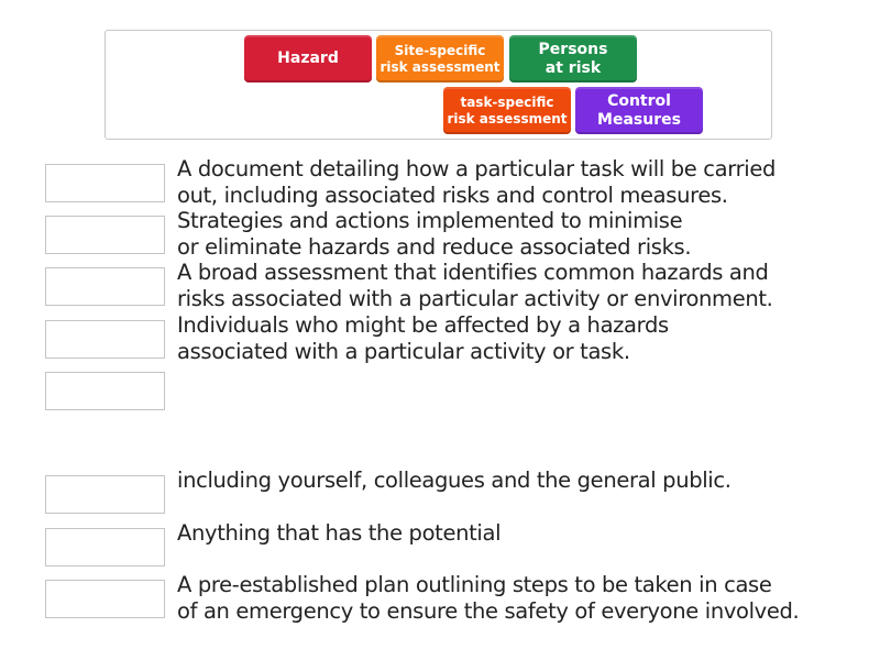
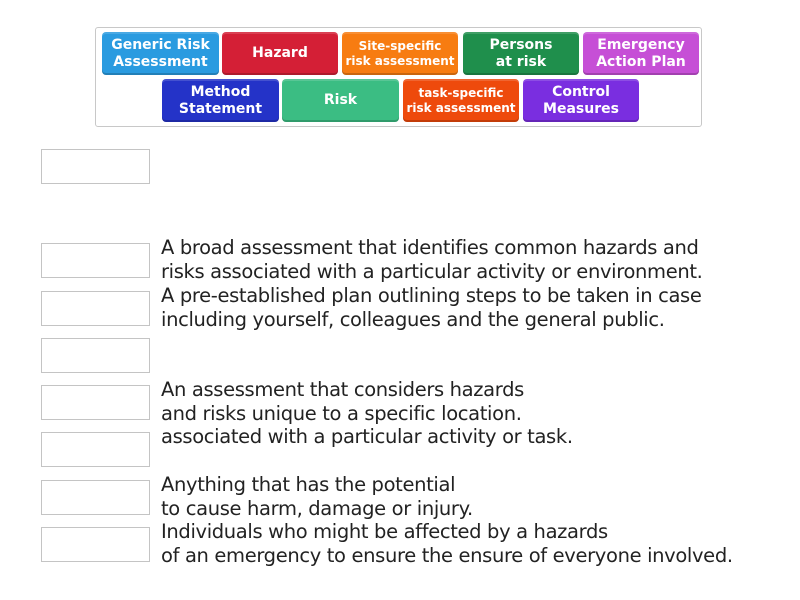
+ Generic Risk
+ Assessment
  Hazard
  Site-specific
  risk assessment
  Persons
  at risk
+ Emergency
+ Action Plan
+ Method
+ Statement
+ Risk
  task-specific
  risk assessment
  Control
  Measures
- A document detailing how a particular task will be carried
- out, including associated risks and control measures.
- Strategies and actions implemented to minimise
- or eliminate hazards and reduce associated risks.
  A broad assessment that identifies common hazards and
  risks associated with a particular activity or environment.
- Individuals who might be affected by a hazards
+ A pre-established plan outlining steps to be taken in case
- associated with a particular activity or task.
+ including yourself, colleagues and the general public.
+ An assessment that considers hazards
+ and risks unique to a specific location.
- including yourself, colleagues and the general public.
+ associated with a particular activity or task.
  Anything that has the potential
+ to cause harm, damage or injury.
- A pre-established plan outlining steps to be taken in case
+ Individuals who might be affected by a hazards
- of an emergency to ensure the safety of everyone involved.
+ of an emergency to ensure the ensure of everyone involved.
